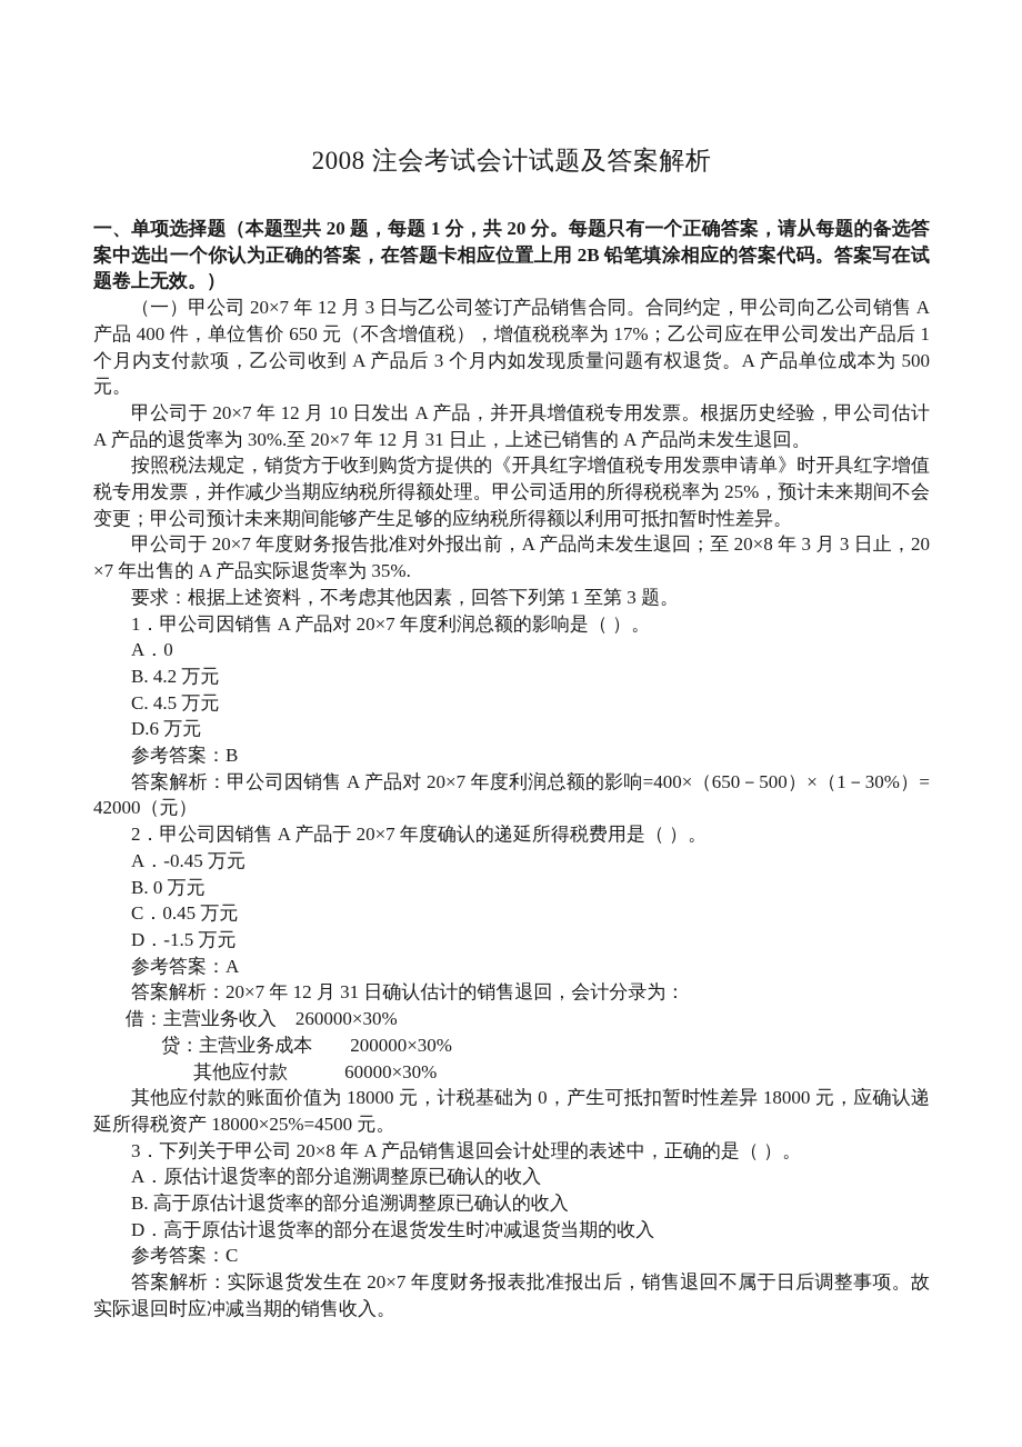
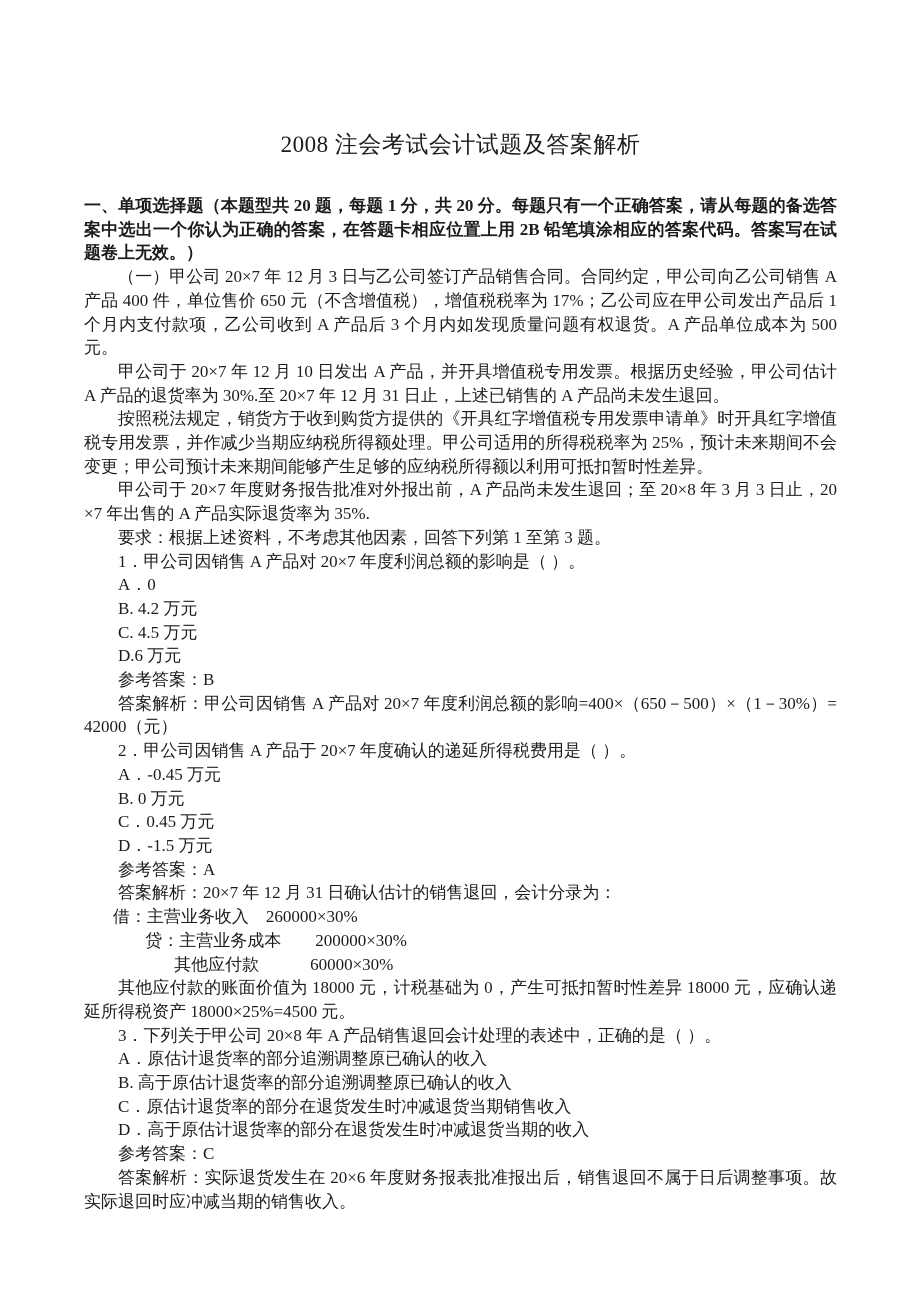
  2008 注会考试会计试题及答案解析
  一、单项选择题（本题型共 20 题，每题 1 分，共 20 分。每题只有一个正确答案，请从每题的备选答案中选出一个你认为正确的答案，在答题卡相应位置上用 2B 铅笔填涂相应的答案代码。答案写在试题卷上无效。）
  （一）甲公司 20×7 年 12 月 3 日与乙公司签订产品销售合同。合同约定，甲公司向乙公司销售 A 产品 400 件，单位售价 650 元（不含增值税），增值税税率为 17%；乙公司应在甲公司发出产品后 1 个月内支付款项，乙公司收到 A 产品后 3 个月内如发现质量问题有权退货。A 产品单位成本为 500 元。
  甲公司于 20×7 年 12 月 10 日发出 A 产品，并开具增值税专用发票。根据历史经验，甲公司估计 A 产品的退货率为 30%.至 20×7 年 12 月 31 日止，上述已销售的 A 产品尚未发生退回。
  按照税法规定，销货方于收到购货方提供的《开具红字增值税专用发票申请单》时开具红字增值税专用发票，并作减少当期应纳税所得额处理。甲公司适用的所得税税率为 25%，预计未来期间不会变更；甲公司预计未来期间能够产生足够的应纳税所得额以利用可抵扣暂时性差异。
  甲公司于 20×7 年度财务报告批准对外报出前，A 产品尚未发生退回；至 20×8 年 3 月 3 日止，20×7 年出售的 A 产品实际退货率为 35%.
  要求：根据上述资料，不考虑其他因素，回答下列第 1 至第 3 题。
  1．甲公司因销售 A 产品对 20×7 年度利润总额的影响是（ ）。
  A．0
  B. 4.2 万元
  C. 4.5 万元
  D.6 万元
  参考答案：B
  答案解析：甲公司因销售 A 产品对 20×7 年度利润总额的影响=400×（650－500）×（1－30%）=42000（元）
  2．甲公司因销售 A 产品于 20×7 年度确认的递延所得税费用是（ ）。
  A．-0.45 万元
  B. 0 万元
  C．0.45 万元
  D．-1.5 万元
  参考答案：A
  答案解析：20×7 年 12 月 31 日确认估计的销售退回，会计分录为：
  借：主营业务收入 260000×30%
  贷：主营业务成本 200000×30%
  其他应付款 60000×30%
  其他应付款的账面价值为 18000 元，计税基础为 0，产生可抵扣暂时性差异 18000 元，应确认递延所得税资产 18000×25%=4500 元。
  3．下列关于甲公司 20×8 年 A 产品销售退回会计处理的表述中，正确的是（ ）。
  A．原估计退货率的部分追溯调整原已确认的收入
  B. 高于原估计退货率的部分追溯调整原已确认的收入
+ C．原估计退货率的部分在退货发生时冲减退货当期销售收入
  D．高于原估计退货率的部分在退货发生时冲减退货当期的收入
  参考答案：C
- 答案解析：实际退货发生在 20×7 年度财务报表批准报出后，销售退回不属于日后调整事项。故实际退回时应冲减当期的销售收入。
+ 答案解析：实际退货发生在 20×6 年度财务报表批准报出后，销售退回不属于日后调整事项。故实际退回时应冲减当期的销售收入。
